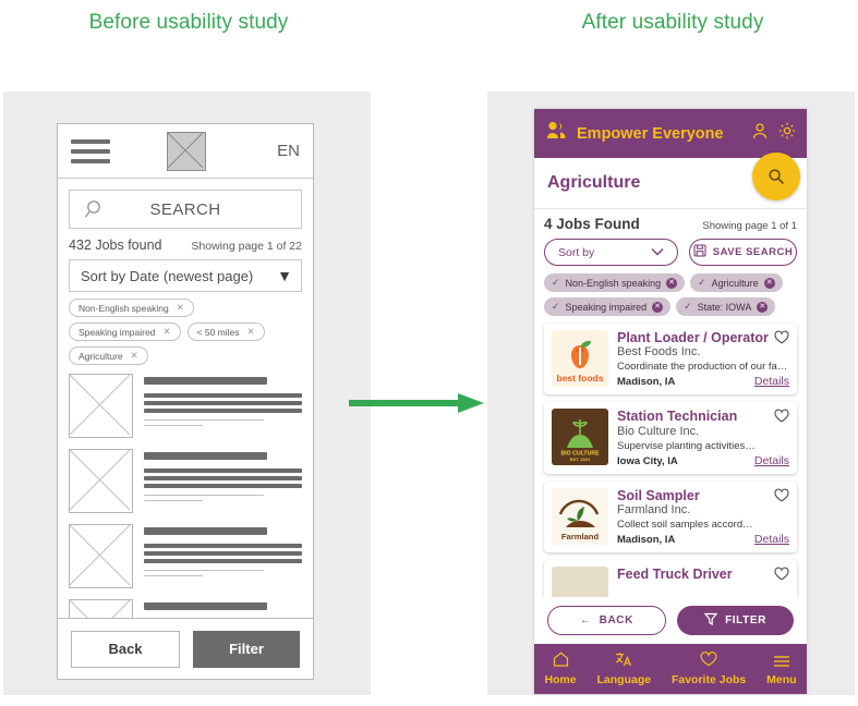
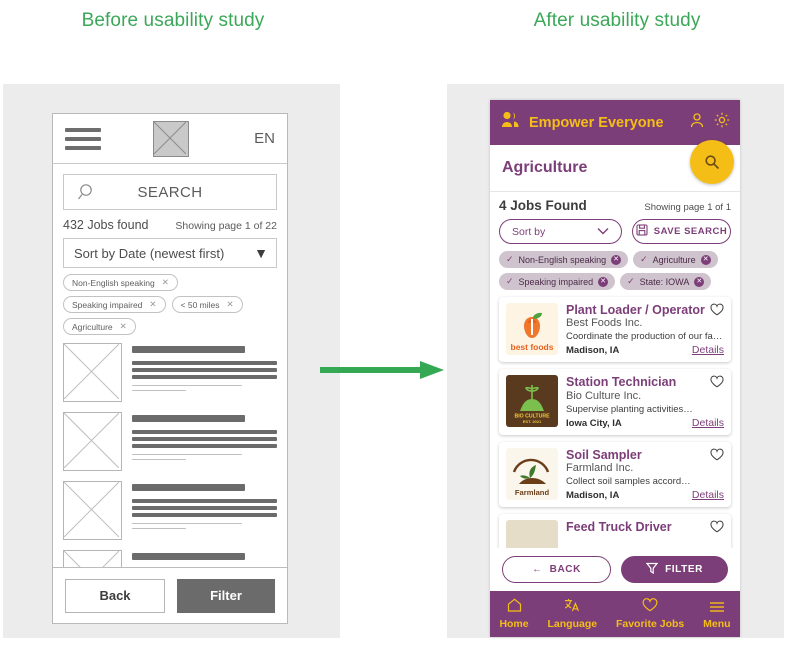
  Before usability study
  After usability study
  EN
  SEARCH
  432 Jobs found
  Showing page 1 of 22
- Sort by Date (newest page)
+ Sort by Date (newest first)
  ▼
  Non-English speaking
  ✕
  Speaking impaired
  ✕
  < 50 miles
  ✕
  Agriculture
  ✕
  Back
  Filter
  Empower Everyone
  Agriculture
  4 Jobs Found
  Showing page 1 of 1
  Sort by
  SAVE SEARCH
  ✓
  Non-English speaking
  ✓
  Agriculture
  ✓
  Speaking impaired
  ✓
  State: IOWA
  best foods
  Plant Loader / Operator
  Best Foods Inc.
  Coordinate the production of our fa…
  Madison, IA
  Details
  Station Technician
  Bio Culture Inc.
  Supervise planting activities…
  Iowa City, IA
  Details
  Farmland
  Soil Sampler
  Farmland Inc.
  Collect soil samples accord…
  Madison, IA
  Details
  Feed Truck Driver
  ←
  BACK
  FILTER
  Home
  Language
  Favorite Jobs
  Menu
